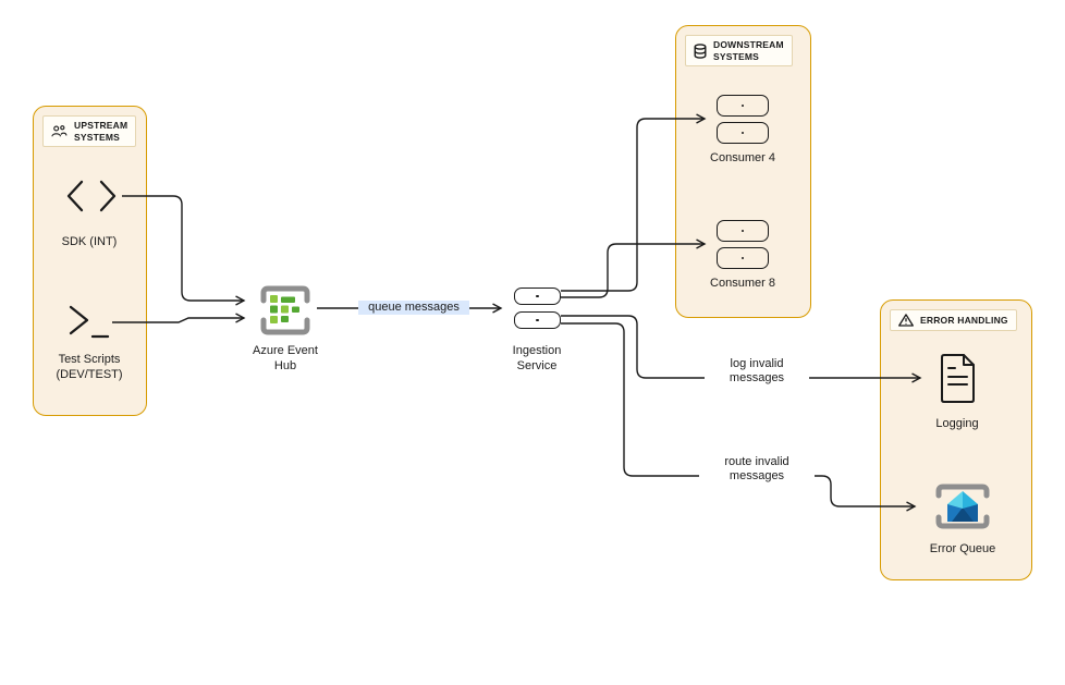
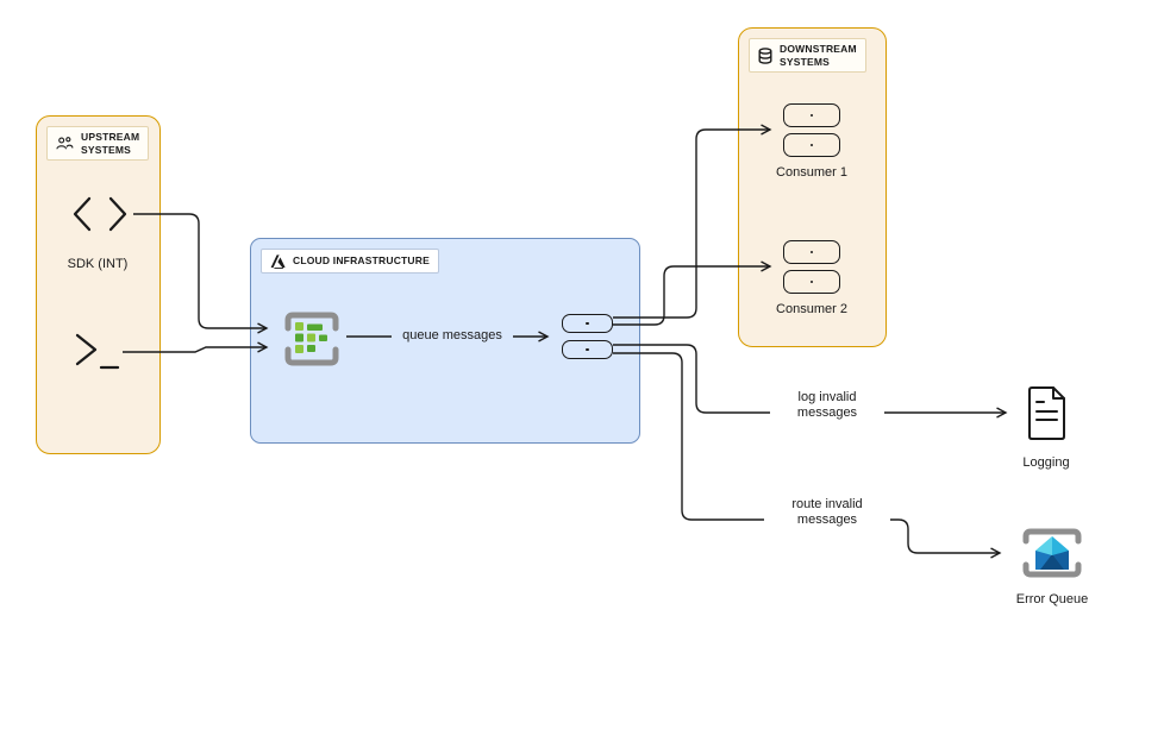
  UPSTREAM
  SYSTEMS
+ CLOUD INFRASTRUCTURE
  DOWNSTREAM
  SYSTEMS
- ERROR HANDLING
  SDK (INT)
- Test Scripts
- (DEV/TEST)
- Azure Event
- Hub
- Ingestion
- Service
- Consumer 4
+ Consumer 1
- Consumer 8
+ Consumer 2
  Logging
  Error Queue
  queue messages
  log invalid
  messages
  route invalid
  messages
